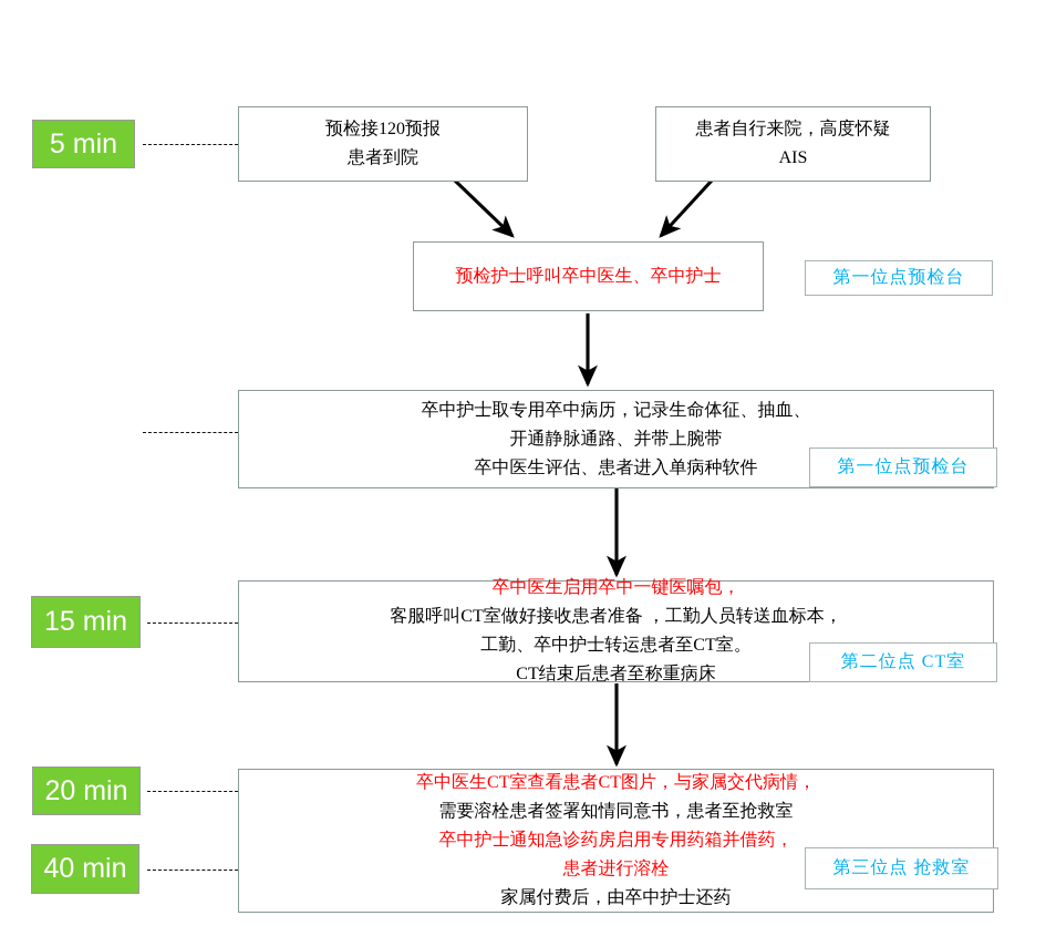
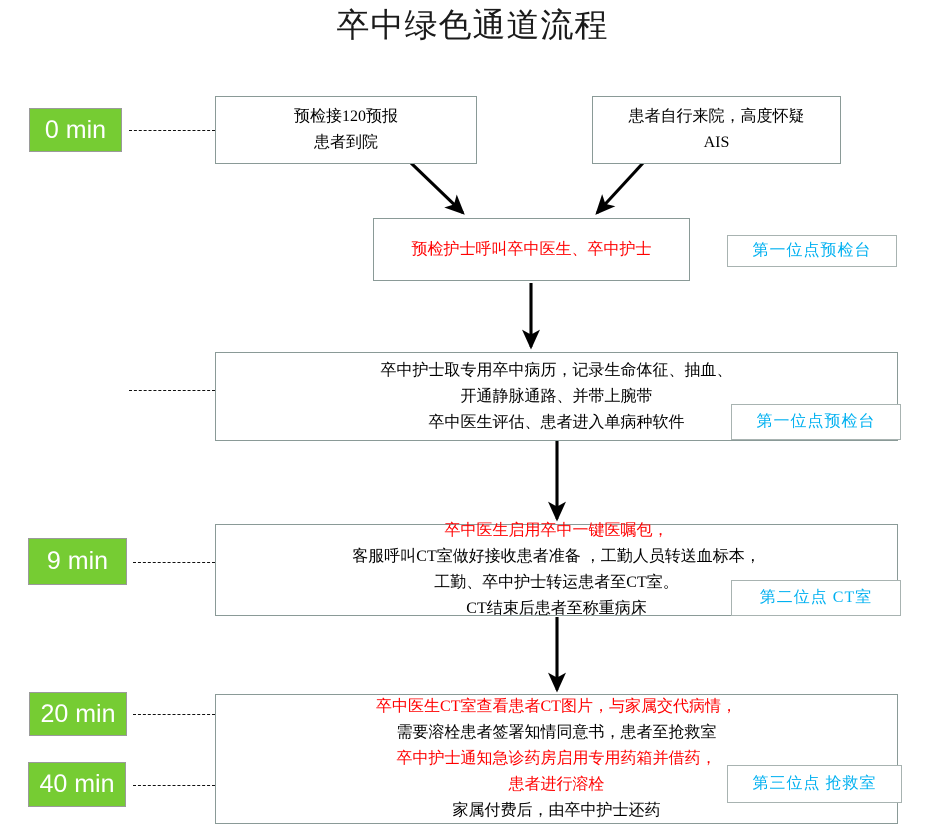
+ 卒中绿色通道流程
- 5 min
+ 0 min
- 15 min
+ 9 min
  20 min
  40 min
  预检接120预报
  患者到院
  患者自行来院，高度怀疑
  AIS
  预检护士呼叫卒中医生、卒中护士
  第一位点预检台
  卒中护士取专用卒中病历，记录生命体征、抽血、
  开通静脉通路、并带上腕带
  卒中医生评估、患者进入单病种软件
  第一位点预检台
  卒中医生启用卒中一键医嘱包，
  客服呼叫CT室做好接收患者准备 ，工勤人员转送血标本，
  工勤、卒中护士转运患者至CT室。
  CT结束后患者至称重病床
  第二位点 CT室
  卒中医生CT室查看患者CT图片，与家属交代病情，
  需要溶栓患者签署知情同意书，患者至抢救室
  卒中护士通知急诊药房启用专用药箱并借药，
  患者进行溶栓
  家属付费后，由卒中护士还药
  第三位点 抢救室
